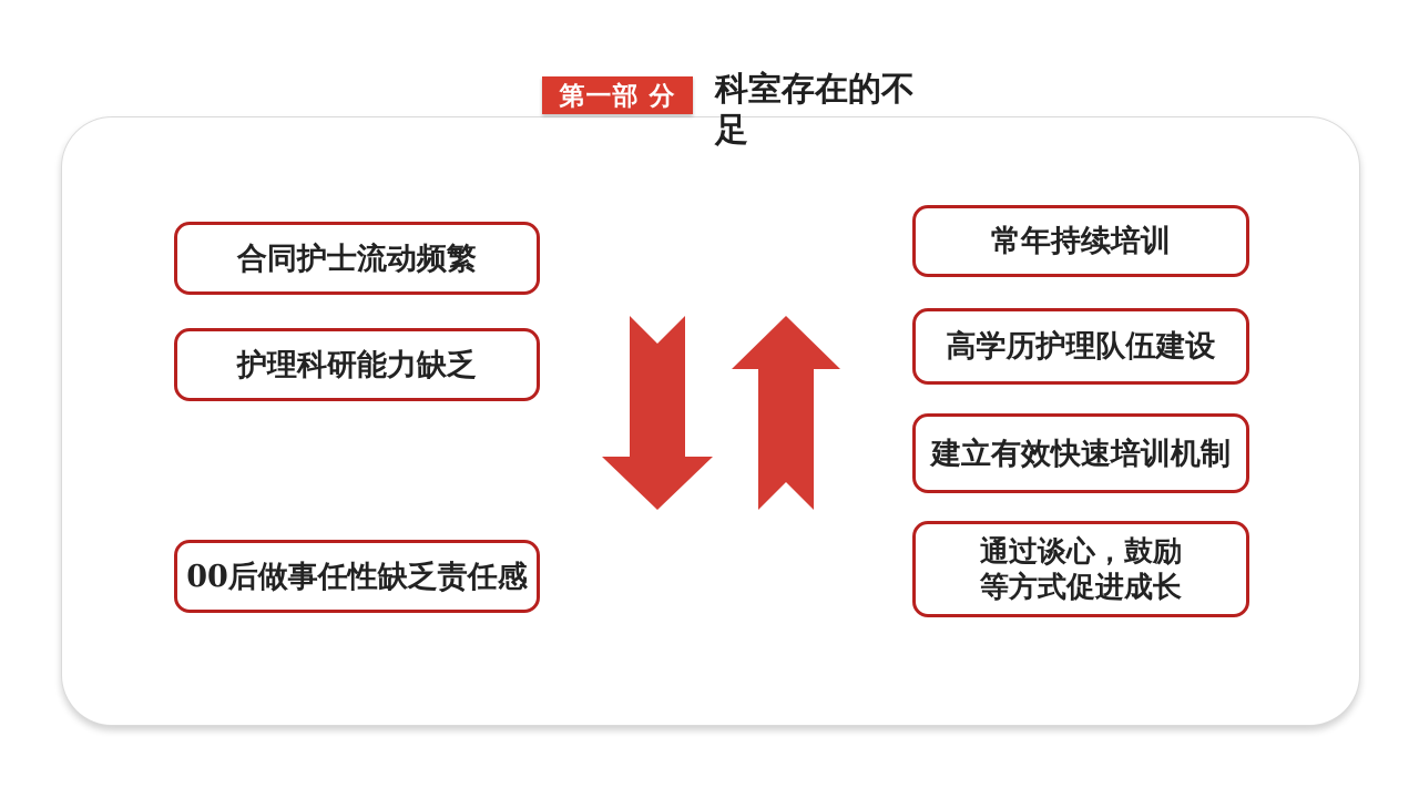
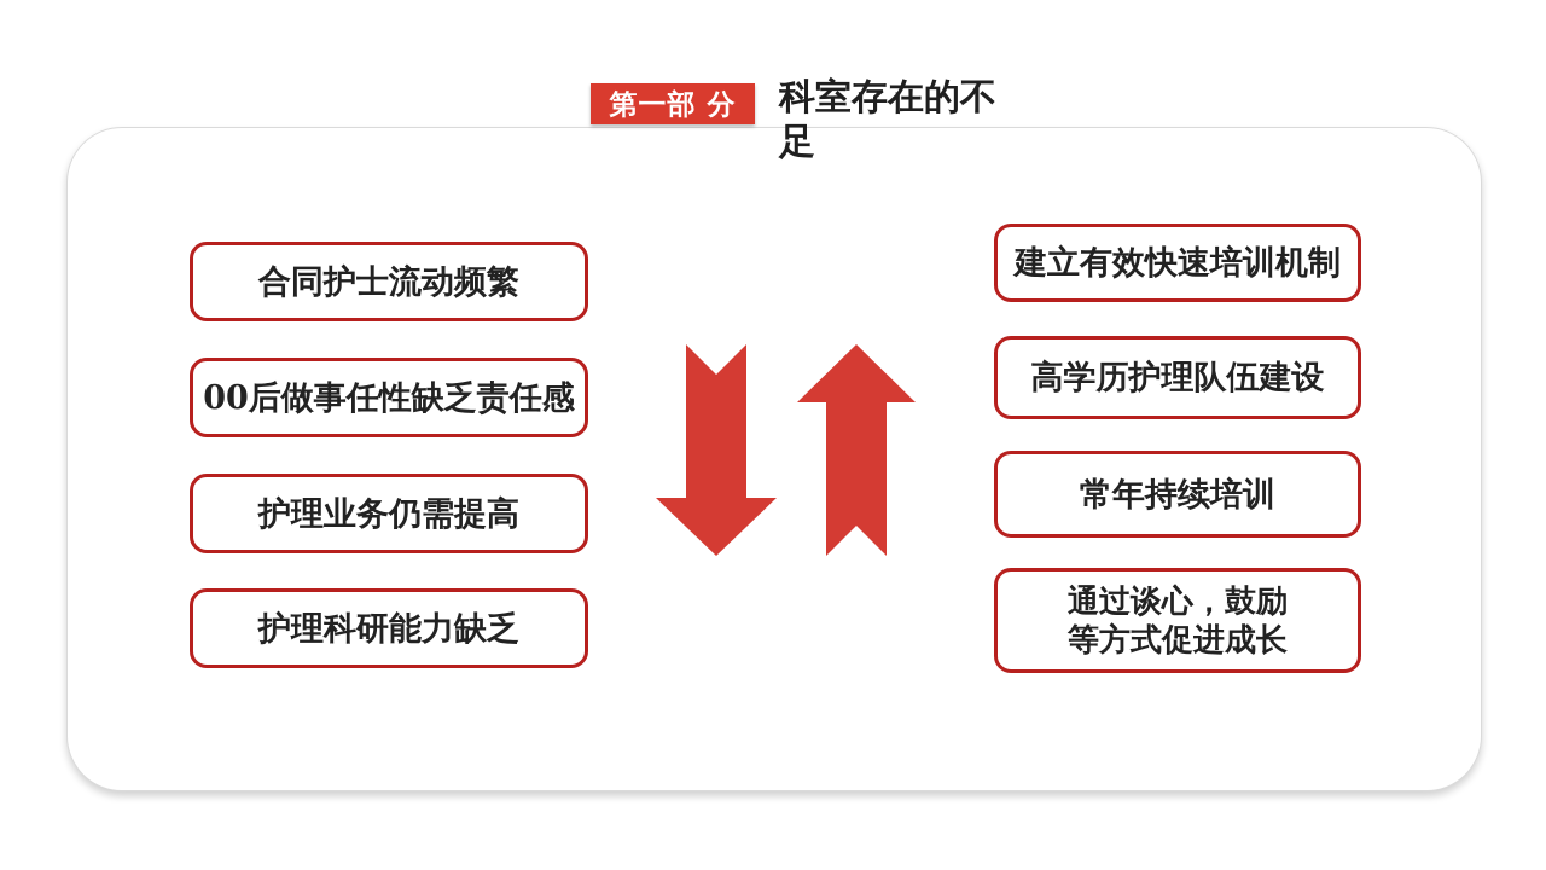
  第一部 分
  科室存在的不
  足
  合同护士流动频繁
- 护理科研能力缺乏
+ 00后做事任性缺乏责任感
+ 护理业务仍需提高
- 00后做事任性缺乏责任感
+ 护理科研能力缺乏
- 常年持续培训
+ 建立有效快速培训机制
  高学历护理队伍建设
- 建立有效快速培训机制
+ 常年持续培训
  通过谈心，鼓励
  等方式促进成长
